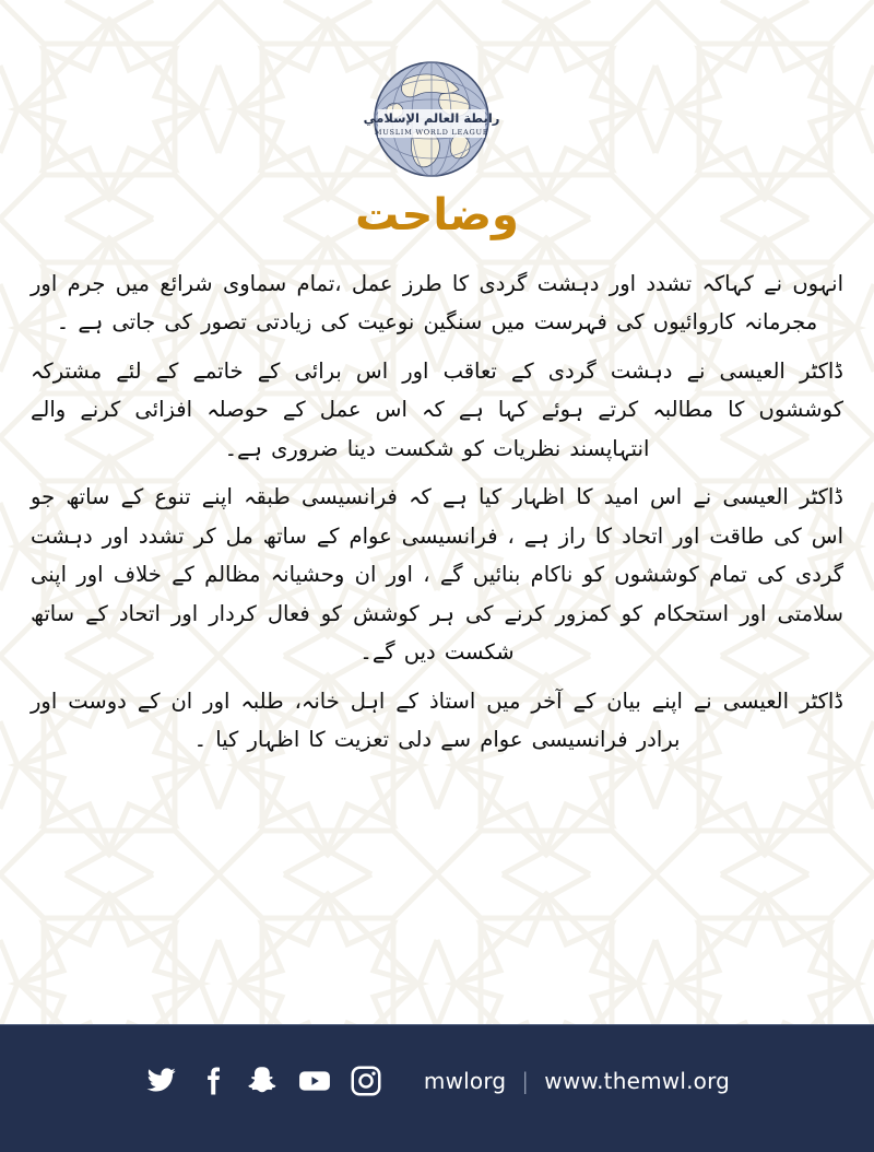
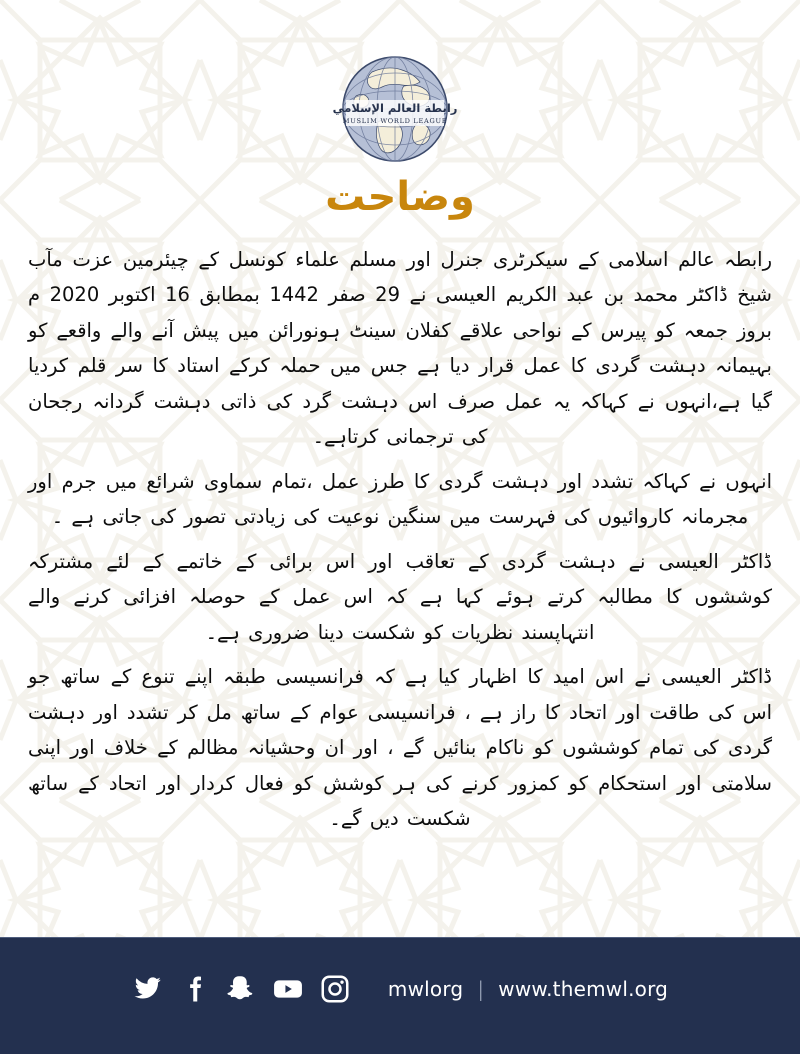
  رابطة العالم الإسلامي
  MUSLIM WORLD LEAGUE
  وضاحت
+ رابطہ عالم اسلامی کے سیکرٹری جنرل اور مسلم علماء کونسل کے چیئرمین عزت مآب شیخ ڈاکٹر محمد بن عبد الکریم العیسی نے 29 صفر 1442 بمطابق 16 اکتوبر 2020 م بروز جمعہ کو پیرس کے نواحی علاقے کفلان سینٹ ہونورائن میں پیش آنے والے واقعے کو بہیمانہ دہشت گردی کا عمل قرار دیا ہے جس میں حملہ کرکے استاد کا سر قلم کردیا گیا ہے،انہوں نے کہاکہ یہ عمل صرف اس دہشت گرد کی ذاتی دہشت گردانہ رجحان کی ترجمانی کرتاہے۔
  انہوں نے کہاکہ تشدد اور دہشت گردی کا طرز عمل ،تمام سماوی شرائع میں جرم اور مجرمانہ کاروائیوں کی فہرست میں سنگین نوعیت کی زیادتی تصور کی جاتی ہے ۔
  ڈاکٹر العیسی نے دہشت گردی کے تعاقب اور اس برائی کے خاتمے کے لئے مشترکہ کوششوں کا مطالبہ کرتے ہوئے کہا ہے کہ اس عمل کے حوصلہ افزائی کرنے والے انتہاپسند نظریات کو شکست دینا ضروری ہے۔
  ڈاکٹر العیسی نے اس امید کا اظہار کیا ہے کہ فرانسیسی طبقہ اپنے تنوع کے ساتھ جو اس کی طاقت اور اتحاد کا راز ہے ، فرانسیسی عوام کے ساتھ مل کر تشدد اور دہشت گردی کی تمام کوششوں کو ناکام بنائیں گے ، اور ان وحشیانہ مظالم کے خلاف اور اپنی سلامتی اور استحکام کو کمزور کرنے کی ہر کوشش کو فعال کردار اور اتحاد کے ساتھ شکست دیں گے۔
- ڈاکٹر العیسی نے اپنے بیان کے آخر میں استاذ کے اہل خانہ، طلبہ اور ان کے دوست اور برادر فرانسیسی عوام سے دلی تعزیت کا اظہار کیا ۔
  mwlorg
  |
  www.themwl.org
